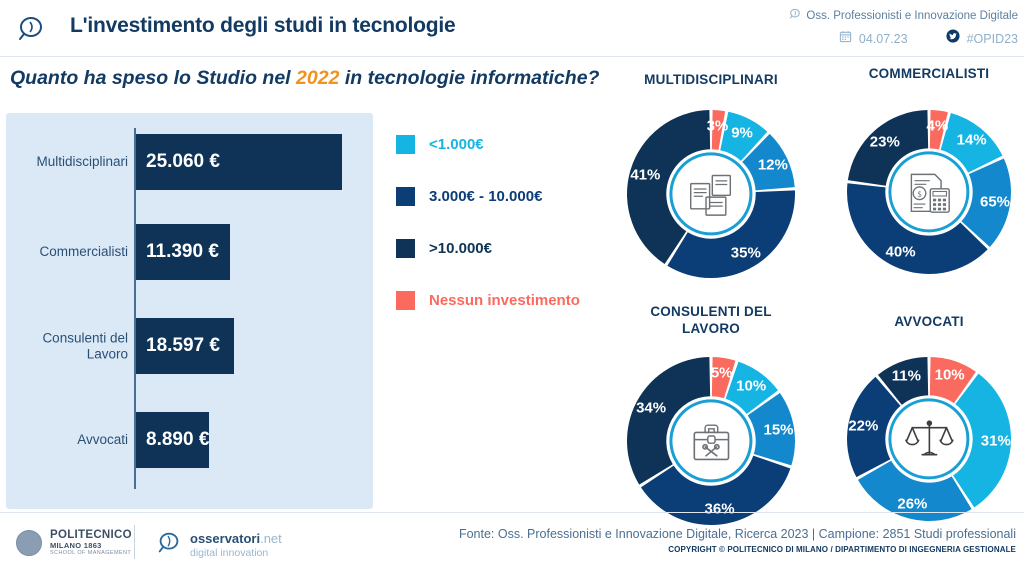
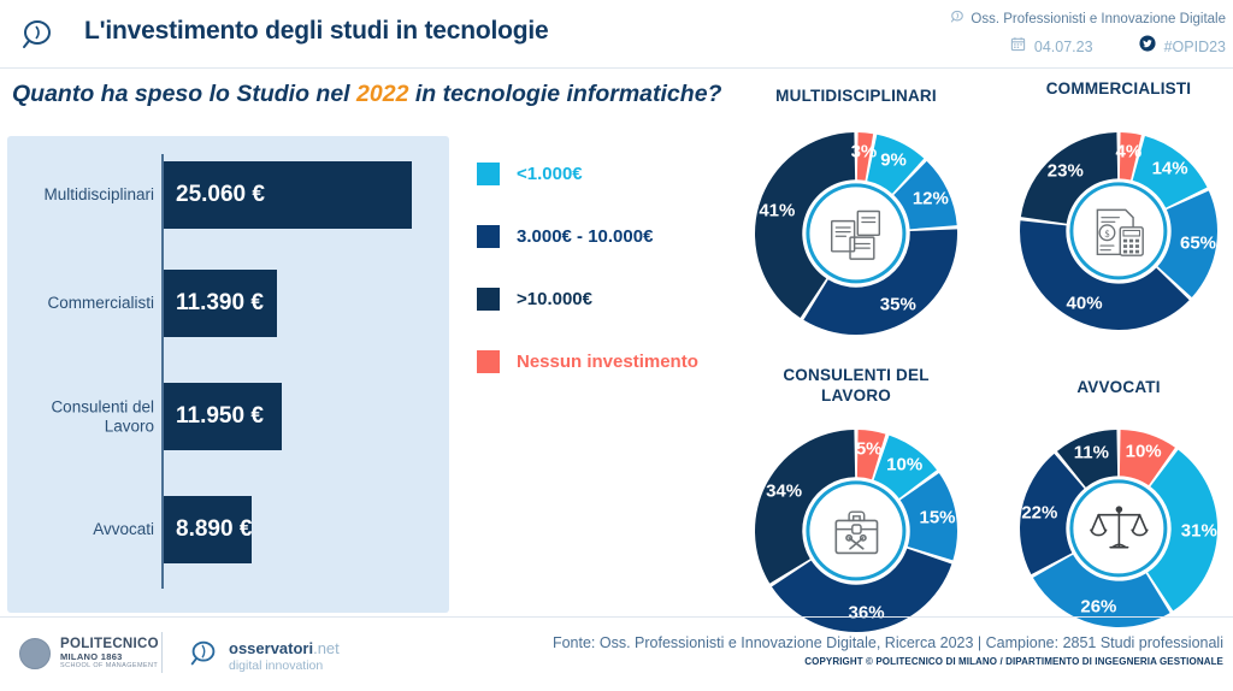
  L'investimento degli studi in tecnologie
  Oss. Professionisti e Innovazione Digitale
  04.07.23
  #OPID23
  Quanto ha speso lo Studio nel 2022 in tecnologie informatiche?
  Multidisciplinari
  25.060 €
  Commercialisti
  11.390 €
  Consulenti del Lavoro
- 18.597 €
+ 11.950 €
  Avvocati
  8.890 €
  <1.000€
  3.000€ - 10.000€
  >10.000€
  Nessun investimento
  MULTIDISCIPLINARI
  3%
  9%
  12%
  35%
  41%
  COMMERCIALISTI
  4%
  14%
  65%
  40%
  23%
  $
  CONSULENTI DEL LAVORO
  5%
  10%
  15%
  36%
  34%
  AVVOCATI
  10%
  31%
  26%
  22%
  11%
  POLITECNICO
  MILANO 1863
  osservatori.net
  digital innovation
  Fonte: Oss. Professionisti e Innovazione Digitale, Ricerca 2023 | Campione: 2851 Studi professionali
  COPYRIGHT © POLITECNICO DI MILANO / DIPARTIMENTO DI INGEGNERIA GESTIONALE
